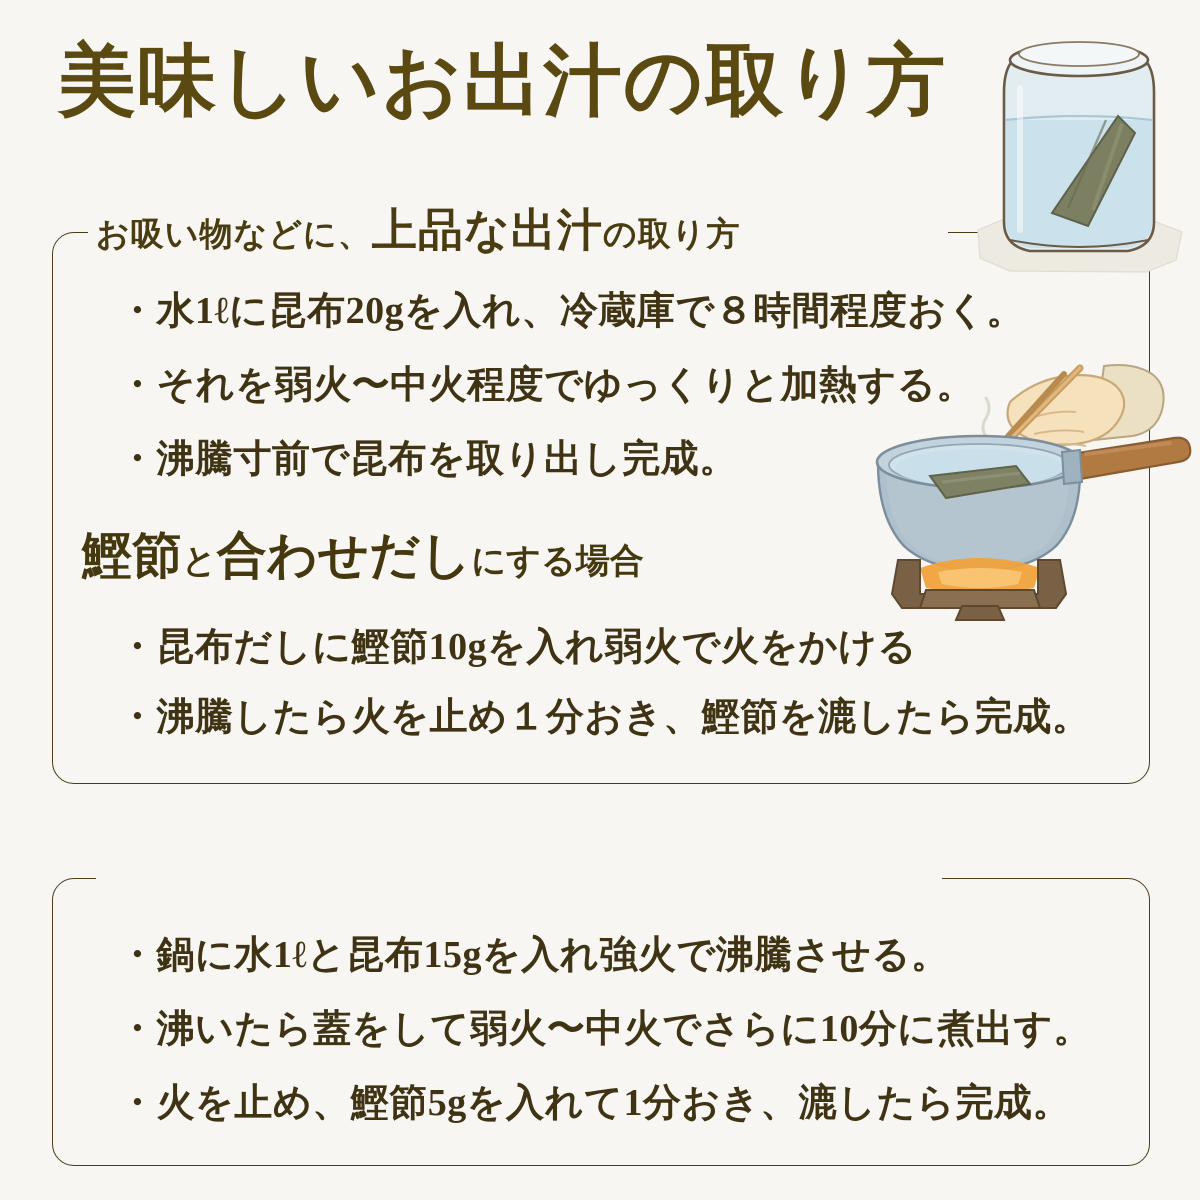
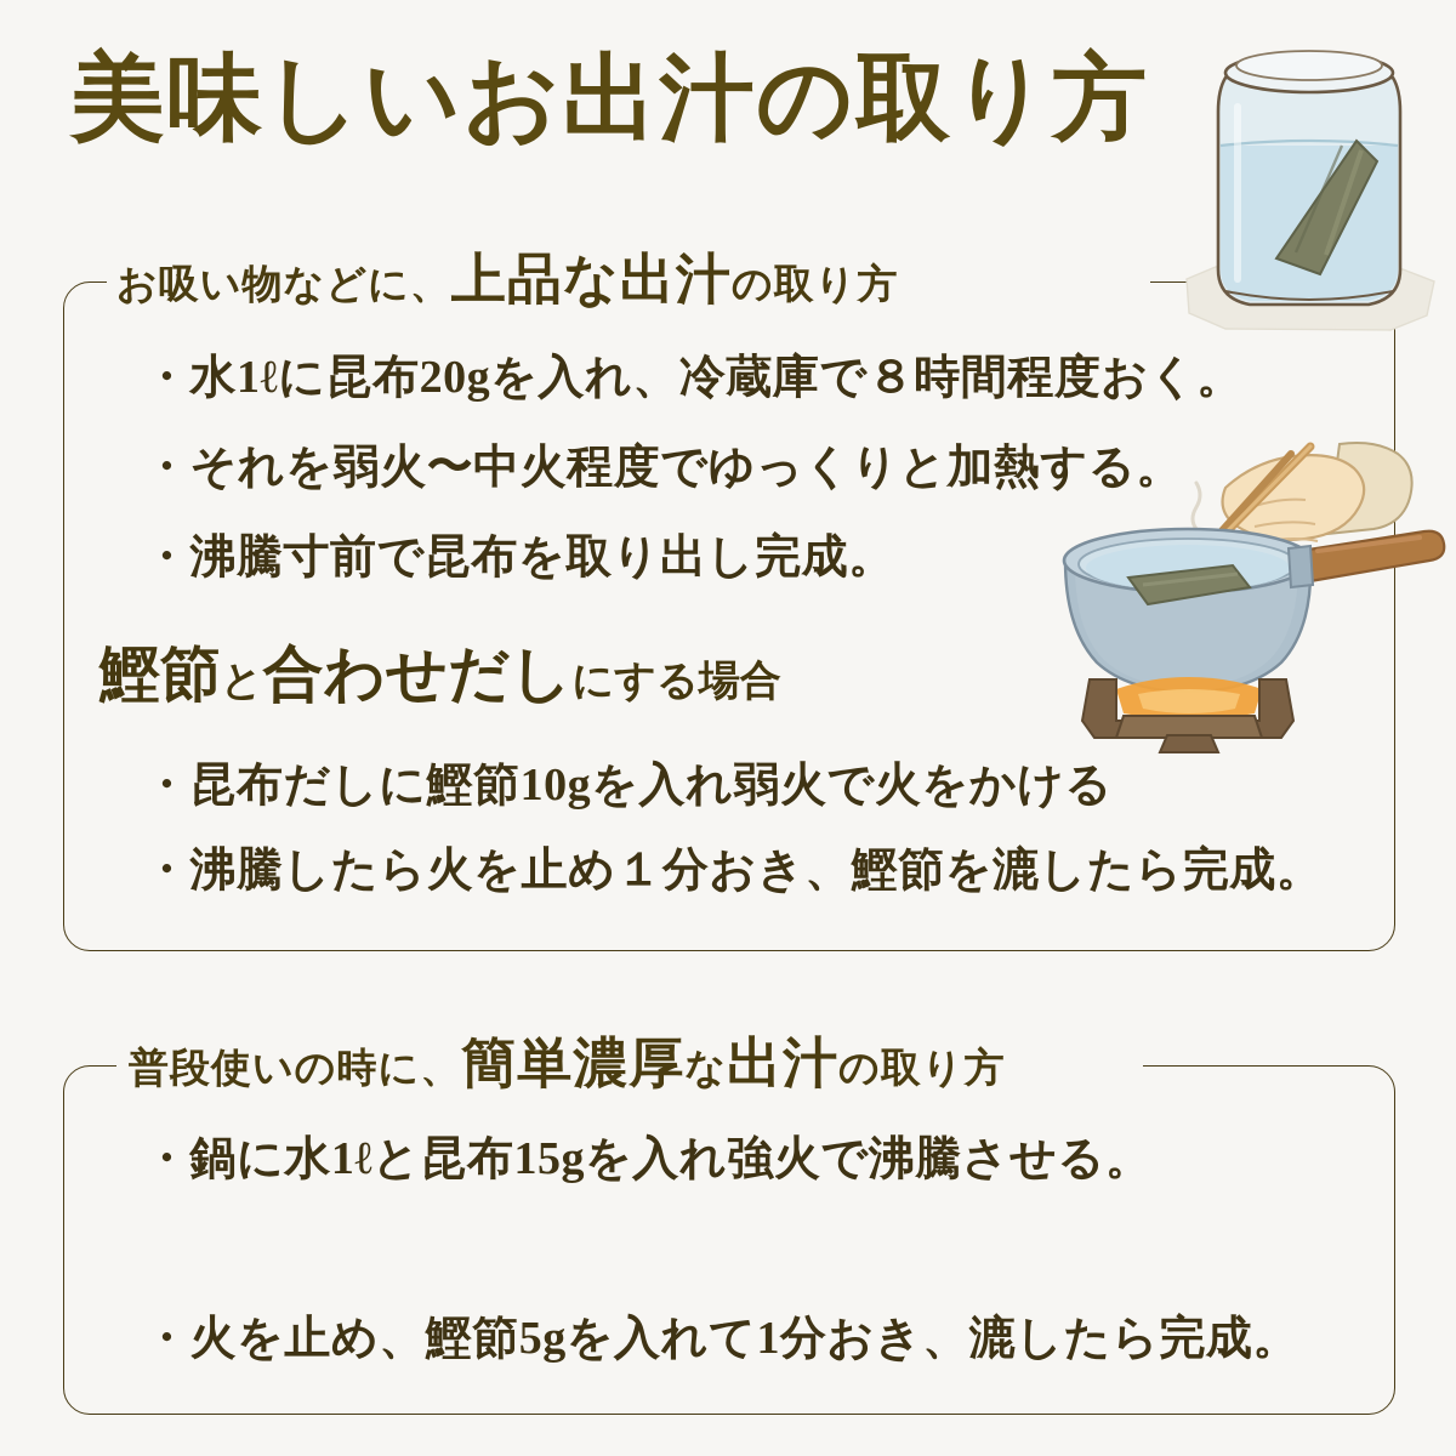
  美味しいお出汁の取り方
  お吸い物などに、上品な出汁の取り方
  ・水1ℓに昆布20gを入れ、冷蔵庫で８時間程度おく。
  ・それを弱火〜中火程度でゆっくりと加熱する。
  ・沸騰寸前で昆布を取り出し完成。
  鰹節と合わせだしにする場合
  ・昆布だしに鰹節10gを入れ弱火で火をかける
  ・沸騰したら火を止め１分おき、鰹節を漉したら完成。
+ 普段使いの時に、簡単濃厚な出汁の取り方
  ・鍋に水1ℓと昆布15gを入れ強火で沸騰させる。
- ・沸いたら蓋をして弱火〜中火でさらに10分に煮出す。
  ・火を止め、鰹節5gを入れて1分おき、漉したら完成。
